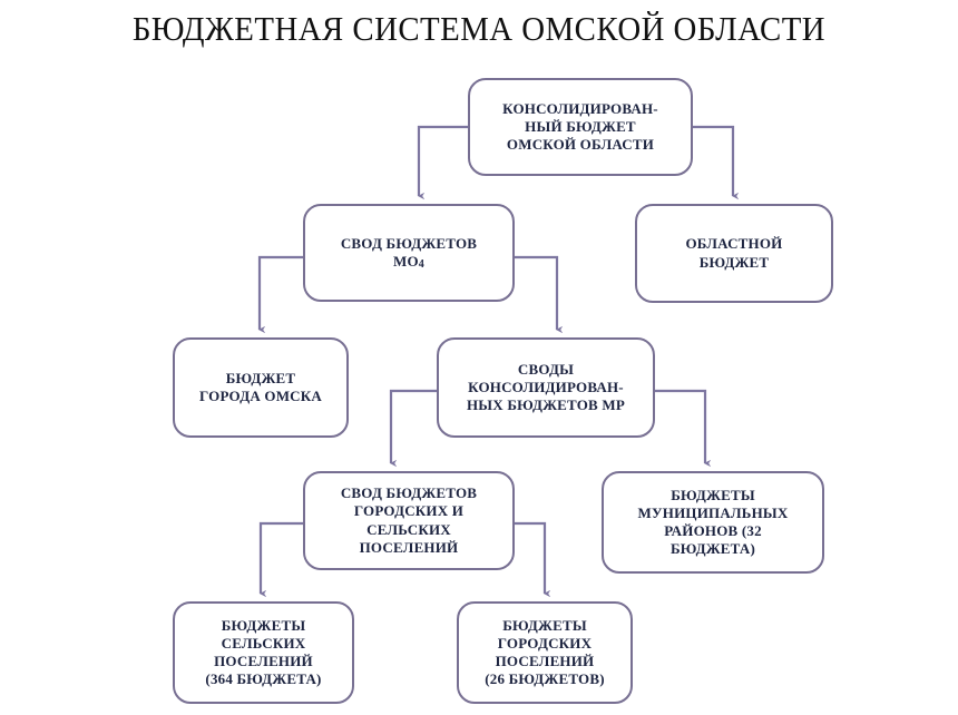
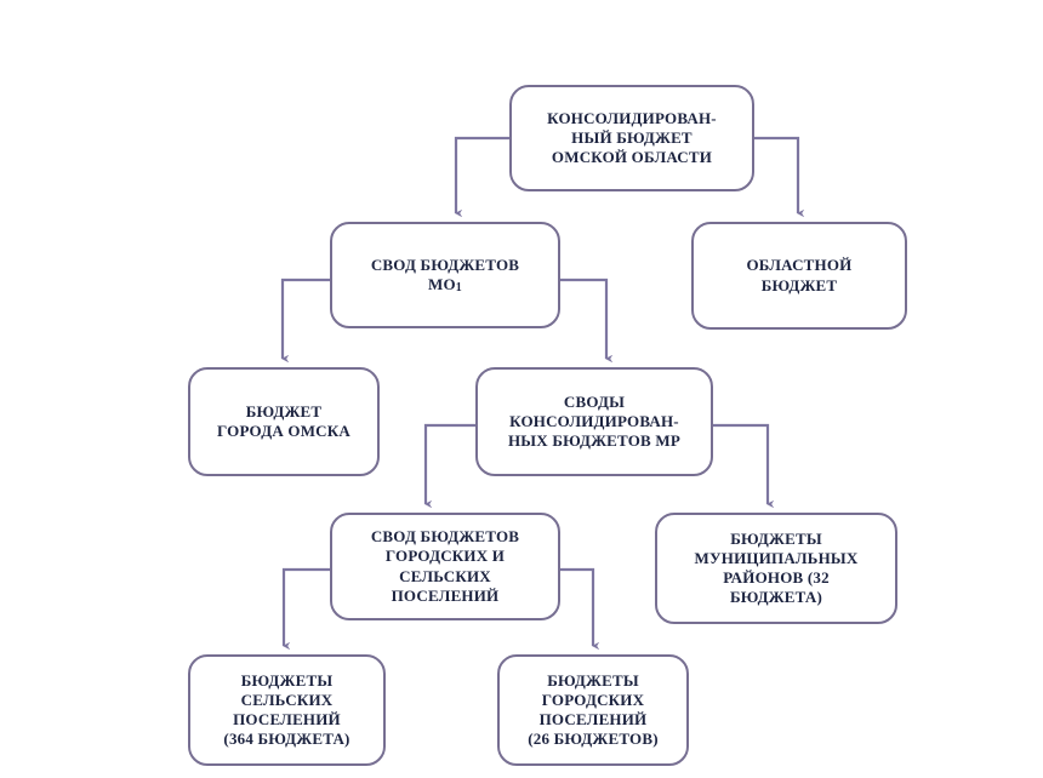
- БЮДЖЕТНАЯ СИСТЕМА ОМСКОЙ ОБЛАСТИ
  КОНСОЛИДИРОВАН-
  НЫЙ БЮДЖЕТ
  ОМСКОЙ ОБЛАСТИ
  СВОД БЮДЖЕТОВ
- МО4
+ МО1
  ОБЛАСТНОЙ
  БЮДЖЕТ
  БЮДЖЕТ
  ГОРОДА ОМСКА
  СВОДЫ
  КОНСОЛИДИРОВАН-
  НЫХ БЮДЖЕТОВ МР
  СВОД БЮДЖЕТОВ
  ГОРОДСКИХ И
  СЕЛЬСКИХ
  ПОСЕЛЕНИЙ
  БЮДЖЕТЫ
  МУНИЦИПАЛЬНЫХ
  РАЙОНОВ (32
  БЮДЖЕТА)
  БЮДЖЕТЫ
  СЕЛЬСКИХ
  ПОСЕЛЕНИЙ
  (364 БЮДЖЕТА)
  БЮДЖЕТЫ
  ГОРОДСКИХ
  ПОСЕЛЕНИЙ
  (26 БЮДЖЕТОВ)
